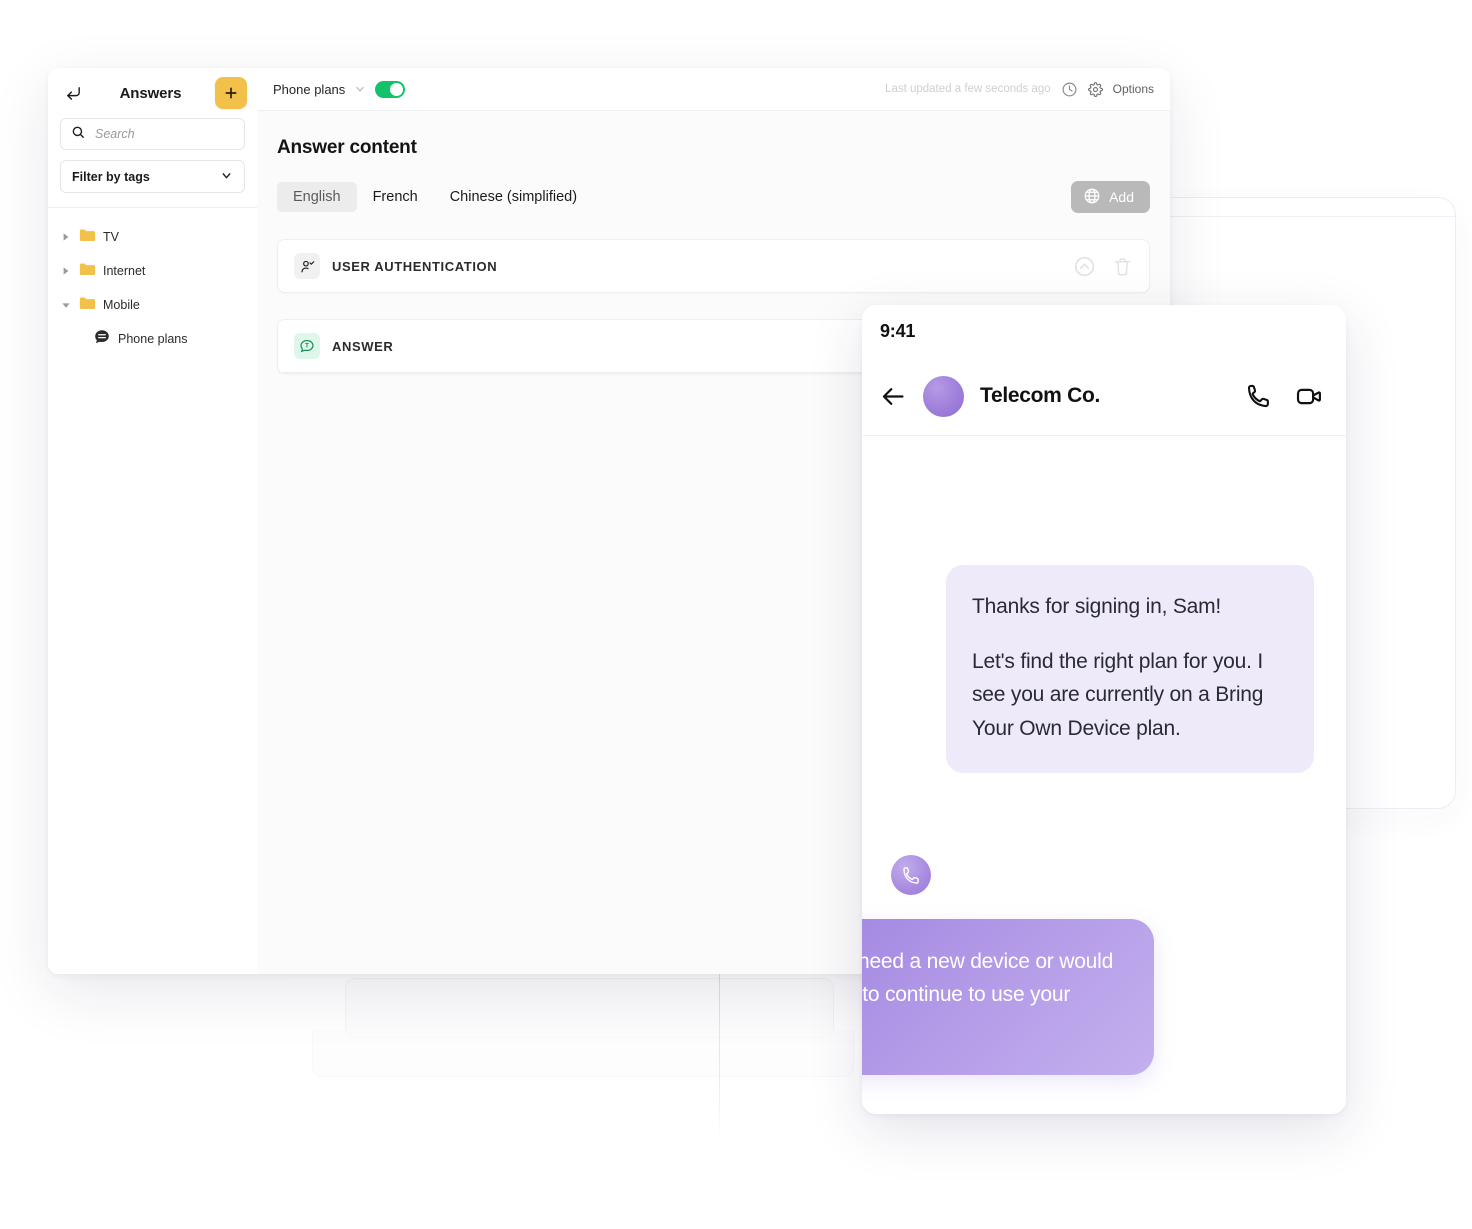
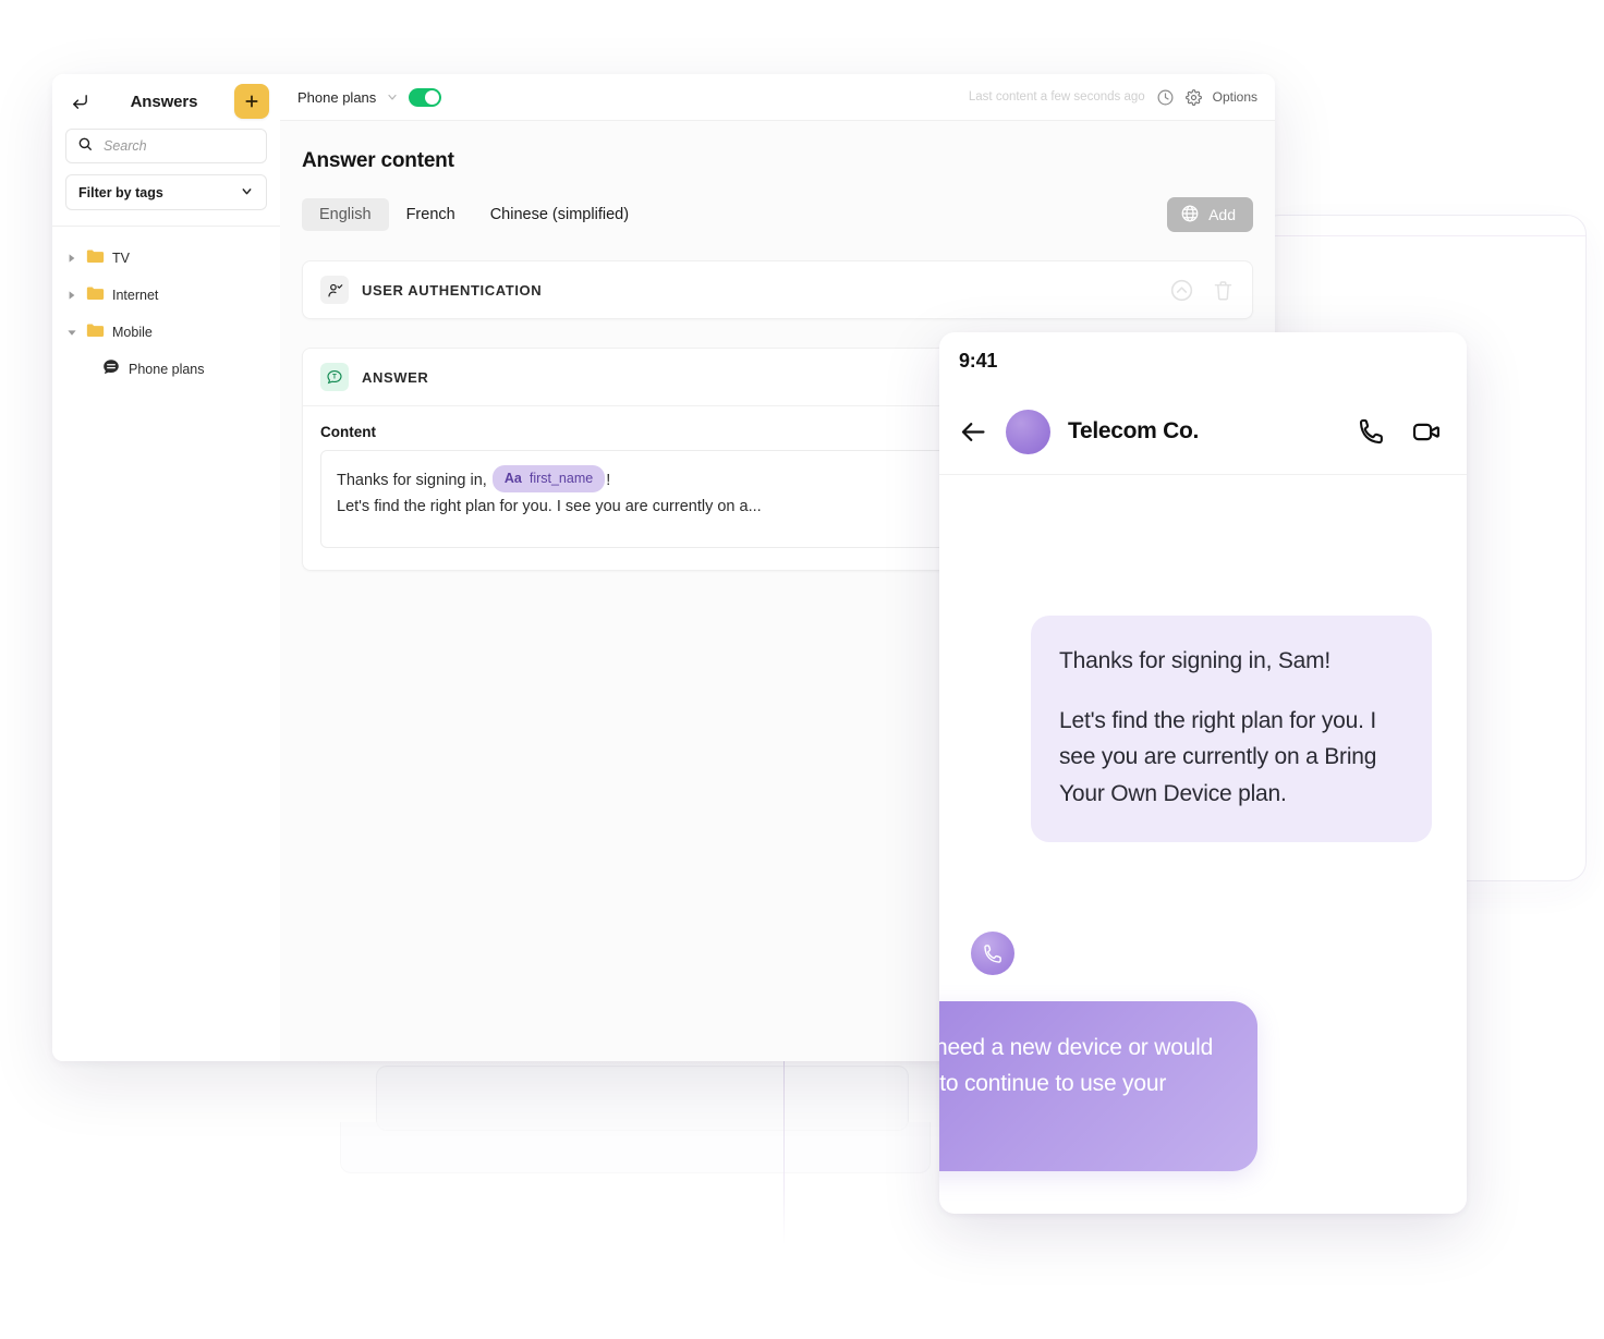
  Answers
  Search
  Filter by tags
  TV
  Internet
  Mobile
  Phone plans
  Phone plans
- Last updated a few seconds ago
+ Last content a few seconds ago
  Options
  Answer content
  English
  French
  Chinese (simplified)
  Add
  USER AUTHENTICATION
  ANSWER
+ Content
+ Thanks for signing in,
+ Aa
+ first_name
+ !
+ Let's find the right plan for you. I see you are currently on a...
  9:41
  Telecom Co.
  Thanks for signing in, Sam!
  Let's find the right plan for you. I see you are currently on a Bring Your Own Device plan.
  need a new device or would to continue to use your
